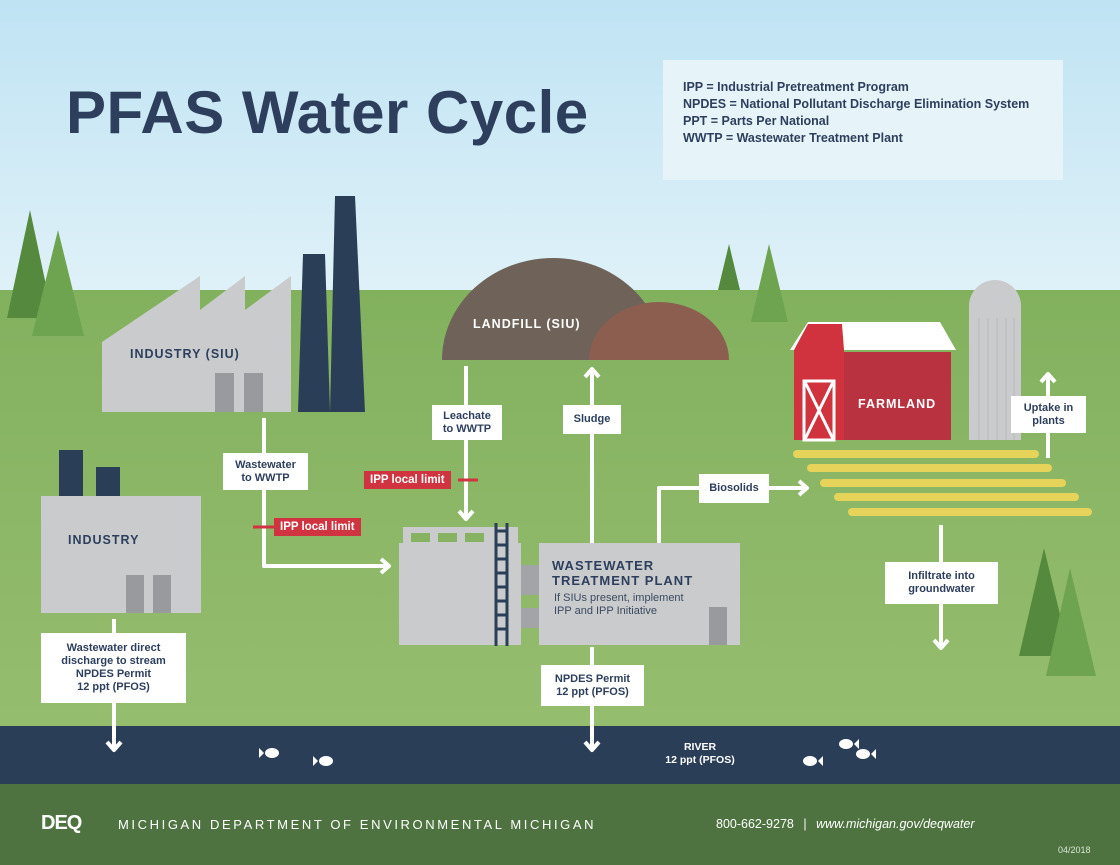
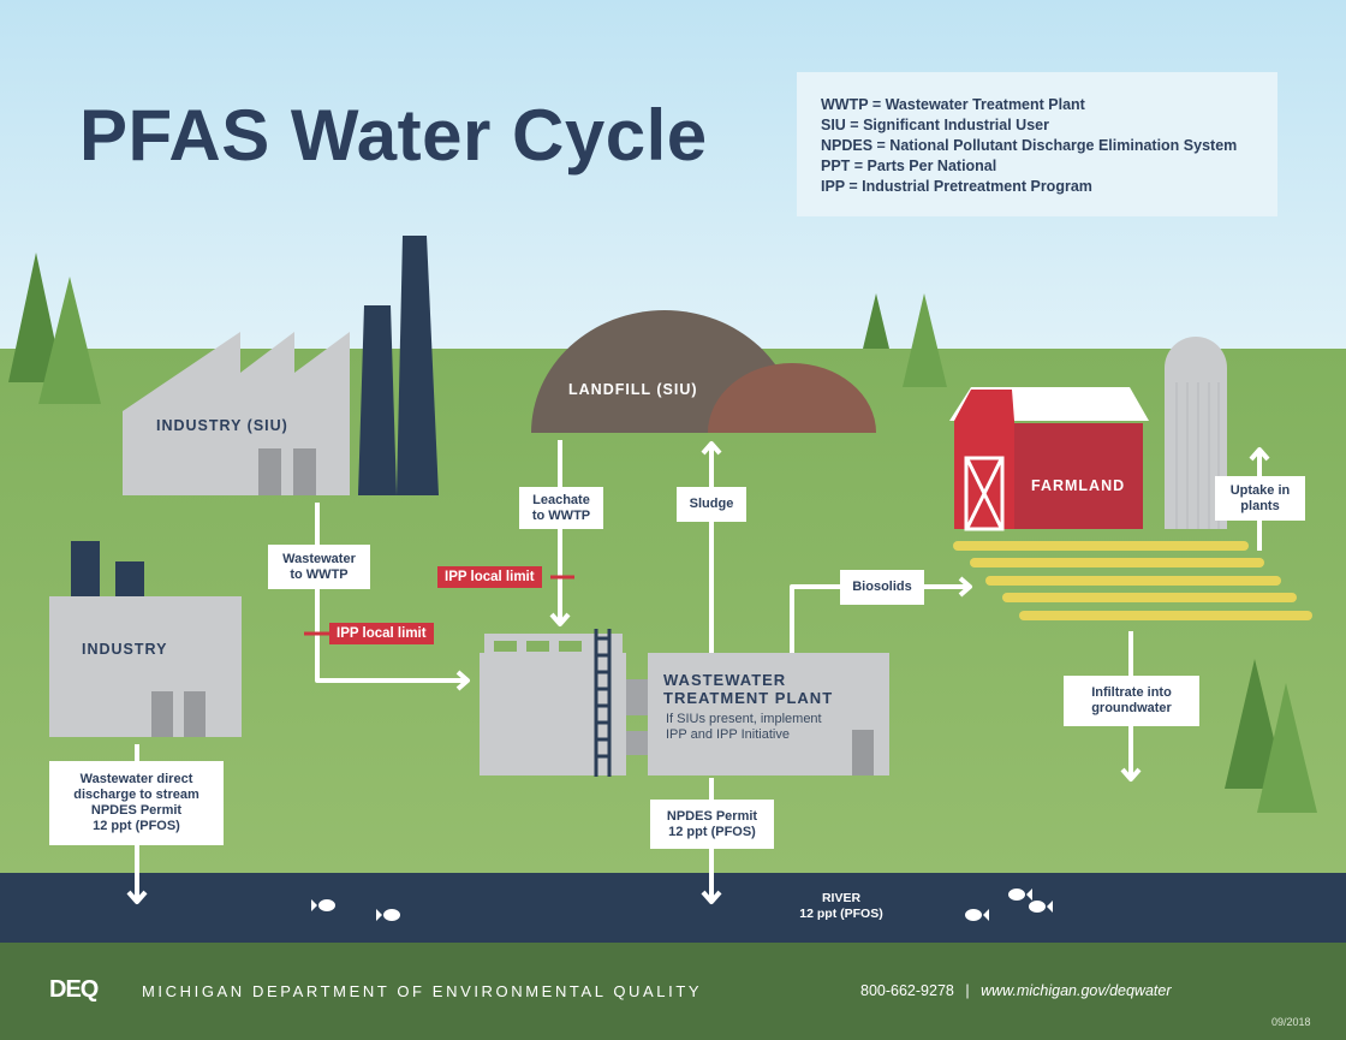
  PFAS Water Cycle
- IPP = Industrial Pretreatment Program
+ WWTP = Wastewater Treatment Plant
+ SIU = Significant Industrial User
  NPDES = National Pollutant Discharge Elimination System
  PPT = Parts Per National
- WWTP = Wastewater Treatment Plant
+ IPP = Industrial Pretreatment Program
  INDUSTRY (SIU)
  INDUSTRY
  LANDFILL (SIU)
  FARMLAND
  WASTEWATER
  TREATMENT PLANT
  If SIUs present, implement
  IPP and IPP Initiative
  Wastewater
  to WWTP
  Leachate
  to WWTP
  Sludge
  Biosolids
  Uptake in
  plants
  Infiltrate into
  groundwater
  Wastewater direct
  discharge to stream
  NPDES Permit
  12 ppt (PFOS)
  NPDES Permit
  12 ppt (PFOS)
  IPP local limit
  IPP local limit
  RIVER
  12 ppt (PFOS)
  DEQ
- MICHIGAN DEPARTMENT OF ENVIRONMENTAL MICHIGAN
+ MICHIGAN DEPARTMENT OF ENVIRONMENTAL QUALITY
  800-662-9278 | www.michigan.gov/deqwater
- 04/2018
+ 09/2018
